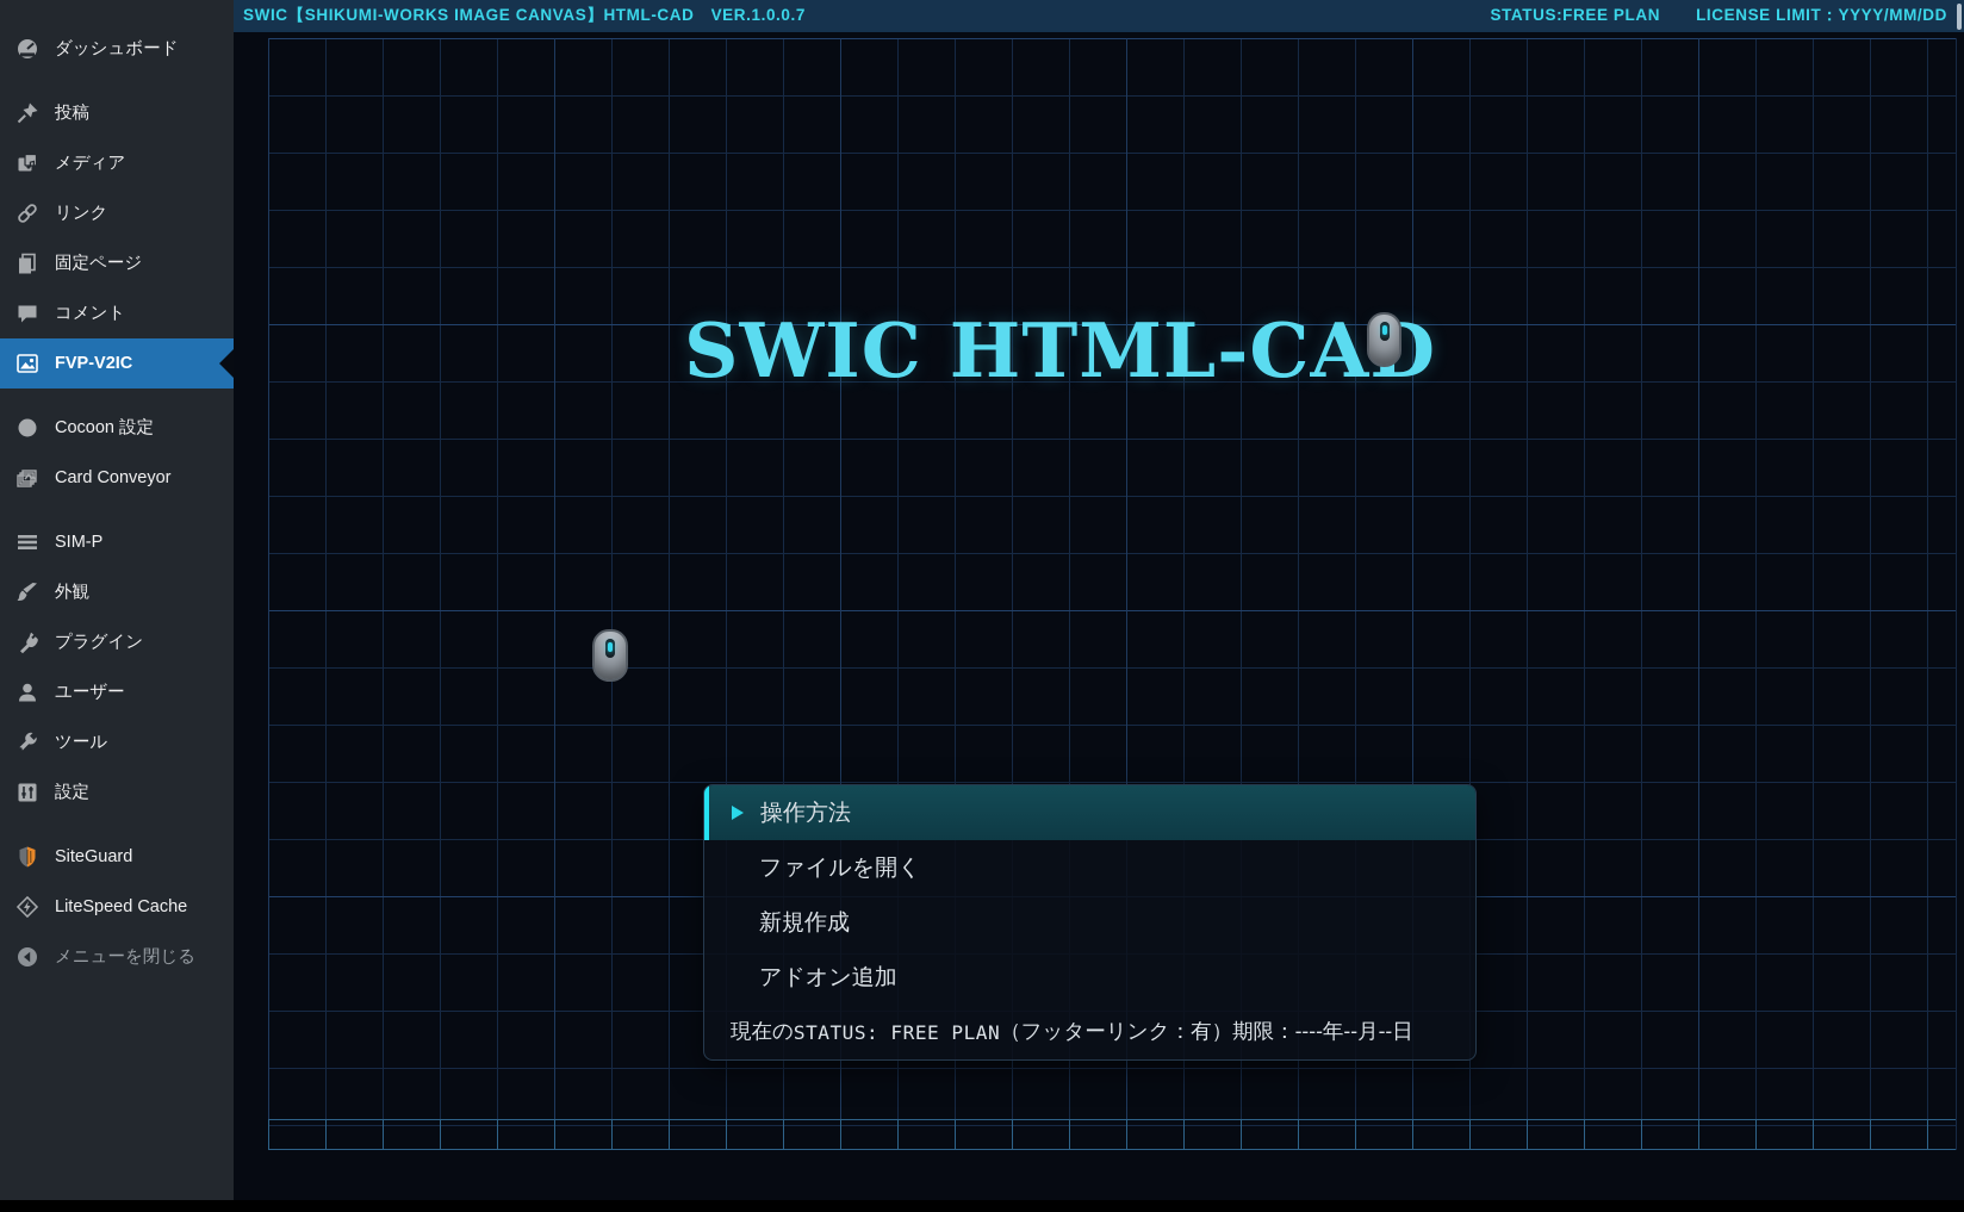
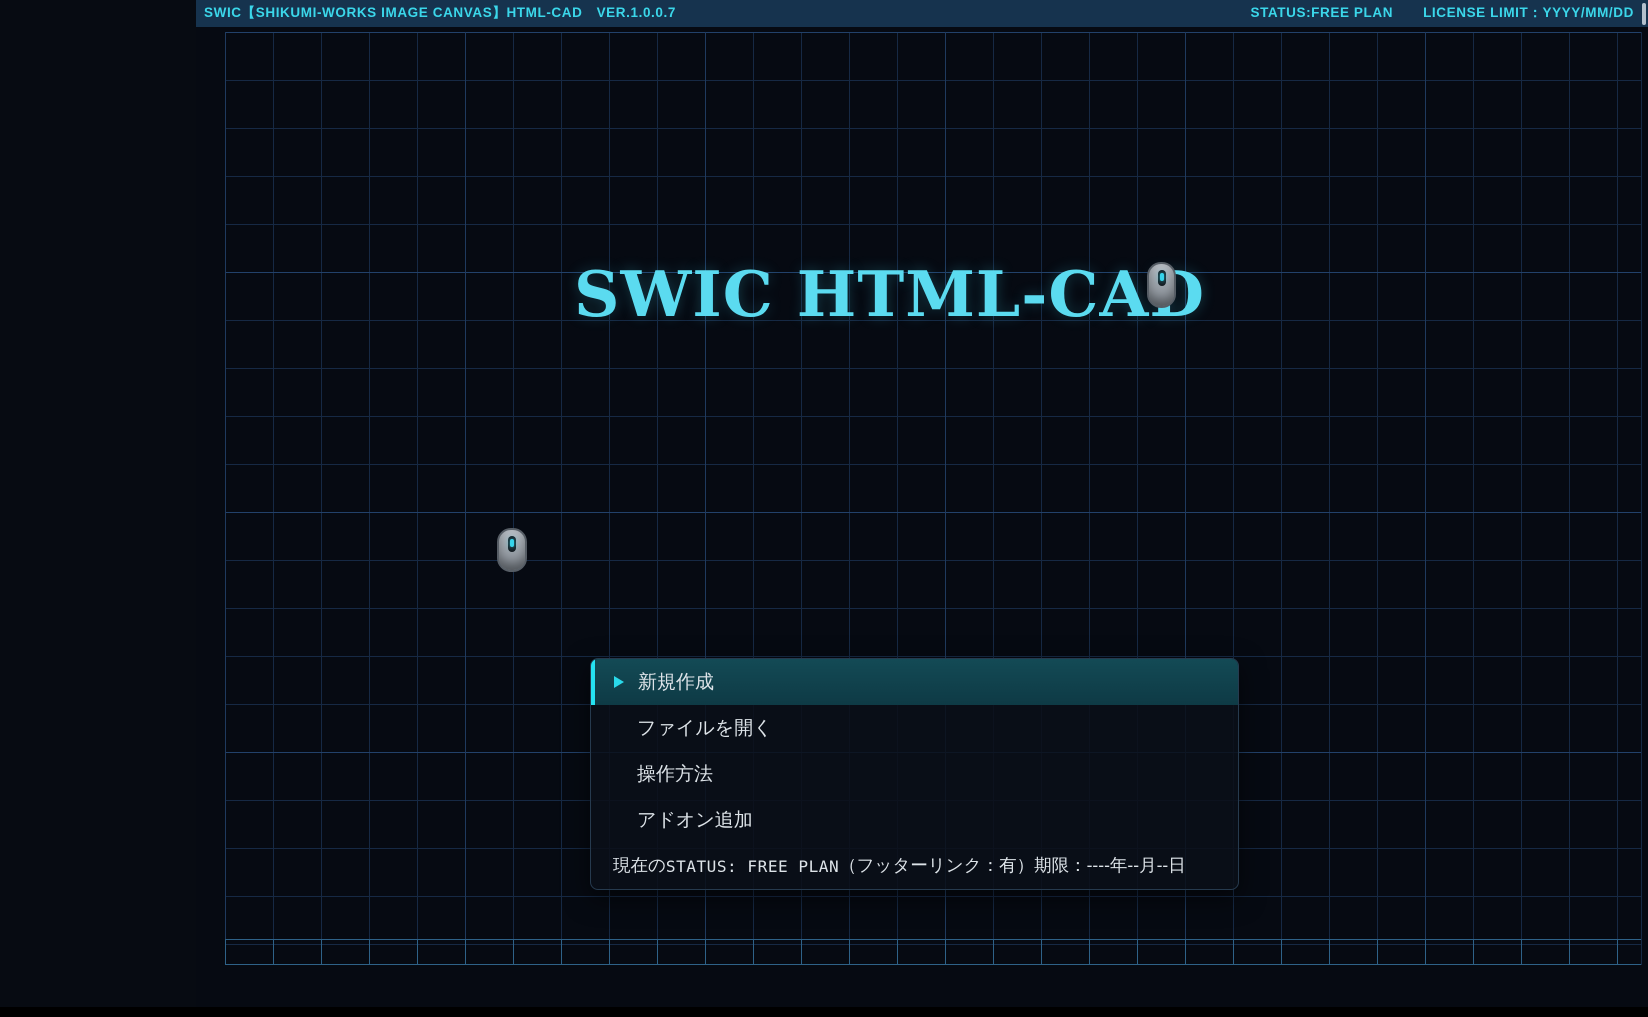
  SWIC【SHIKUMI-WORKS IMAGE CANVAS】HTML-CAD VER.1.0.0.7
  STATUS:FREE PLAN
  LICENSE LIMIT：YYYY/MM/DD
- ダッシュボード
- 投稿
- メディア
- リンク
- 固定ページ
- コメント
- FVP-V2IC
- Cocoon 設定
- Card Conveyor
- SIM-P
- 外観
- プラグイン
- ユーザー
- ツール
- 設定
- SiteGuard
- LiteSpeed Cache
- メニューを閉じる
  SWIC HTML-CAD
- 操作方法
+ 新規作成
  ファイルを開く
- 新規作成
+ 操作方法
  アドオン追加
  現在の
  STATUS: FREE PLAN
  （フッターリンク：有）期限：----年--月--日
